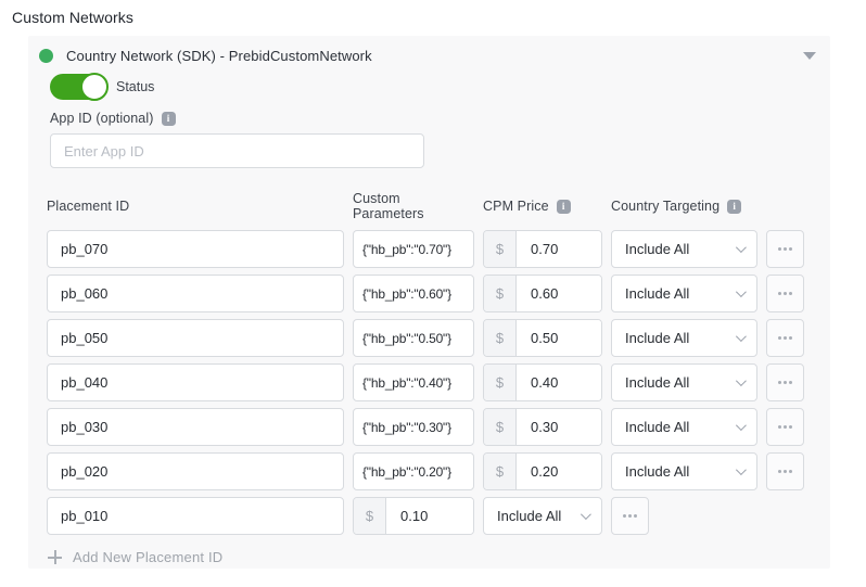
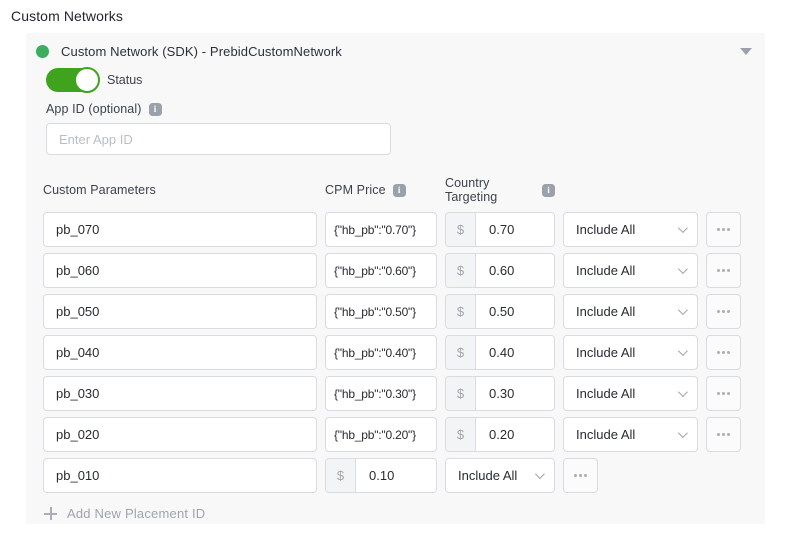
  Custom Networks
- Country Network (SDK) - PrebidCustomNetwork
+ Custom Network (SDK) - PrebidCustomNetwork
  Status
  App ID (optional)
  Enter App ID
- Placement ID
  Custom Parameters
  CPM Price
  Country Targeting
  pb_070
  {"hb_pb":"0.70"}
  $
  0.70
  Include All
  pb_060
  {"hb_pb":"0.60"}
  $
  0.60
  Include All
  pb_050
  {"hb_pb":"0.50"}
  $
  0.50
  Include All
  pb_040
  {"hb_pb":"0.40"}
  $
  0.40
  Include All
  pb_030
  {"hb_pb":"0.30"}
  $
  0.30
  Include All
  pb_020
  {"hb_pb":"0.20"}
  $
  0.20
  Include All
  pb_010
  $
  0.10
  Include All
  Add New Placement ID
